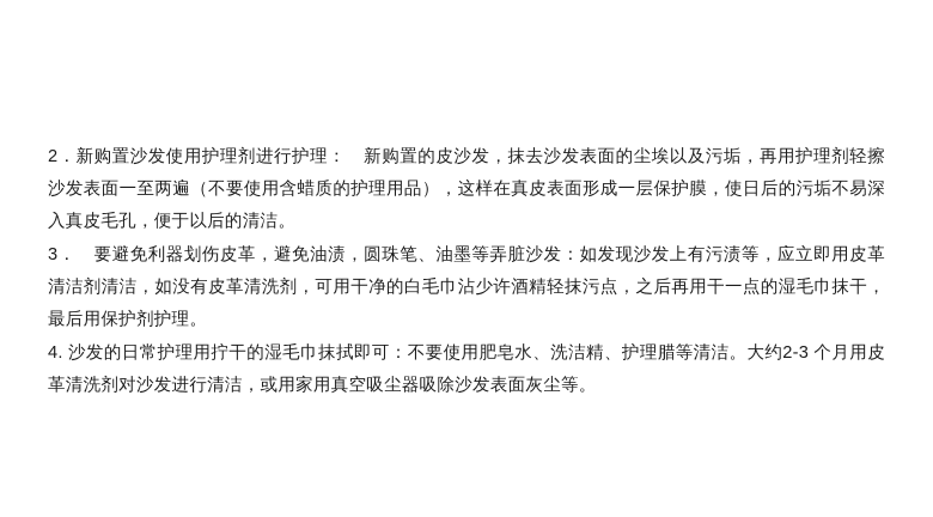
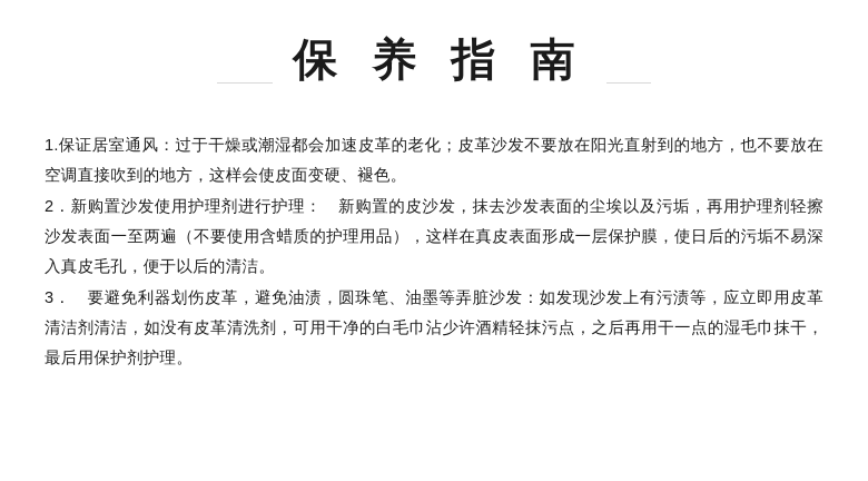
+ 保 养 指 南
+ 1.保证居室通风：过于干燥或潮湿都会加速皮革的老化；皮革沙发不要放在阳光直射到的地方，也不要放在空调直接吹到的地方，这样会使皮面变硬、褪色。
  2．新购置沙发使用护理剂进行护理： 新购置的皮沙发，抹去沙发表面的尘埃以及污垢，再用护理剂轻擦沙发表面一至两遍（不要使用含蜡质的护理用品），这样在真皮表面形成一层保护膜，使日后的污垢不易深入真皮毛孔，便于以后的清洁。
  3． 要避免利器划伤皮革，避免油渍，圆珠笔、油墨等弄脏沙发：如发现沙发上有污渍等，应立即用皮革清洁剂清洁，如没有皮革清洗剂，可用干净的白毛巾沾少许酒精轻抹污点，之后再用干一点的湿毛巾抹干，最后用保护剂护理。
- 4. 沙发的日常护理用拧干的湿毛巾抹拭即可：不要使用肥皂水、洗洁精、护理腊等清洁。大约2-3 个月用皮革清洗剂对沙发进行清洁，或用家用真空吸尘器吸除沙发表面灰尘等。
